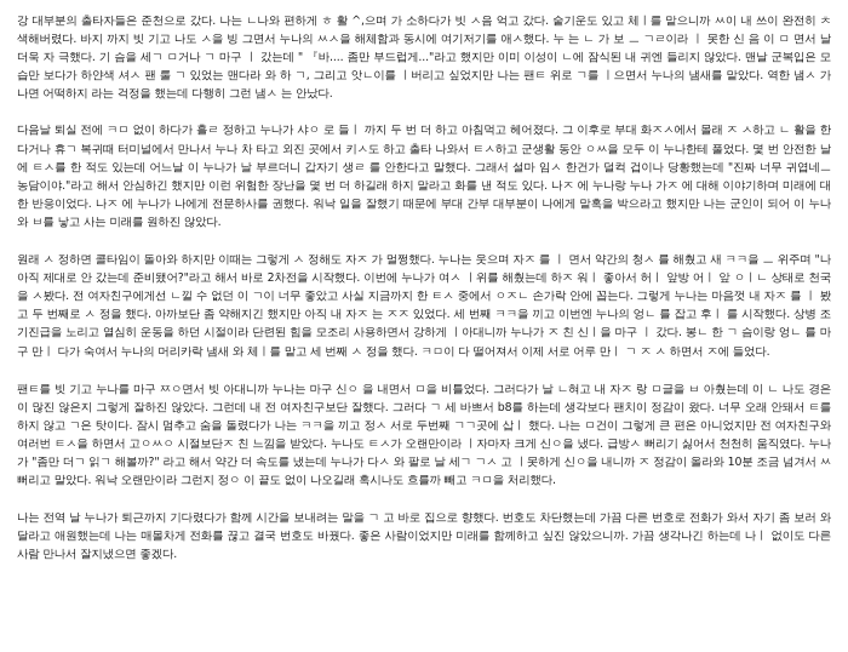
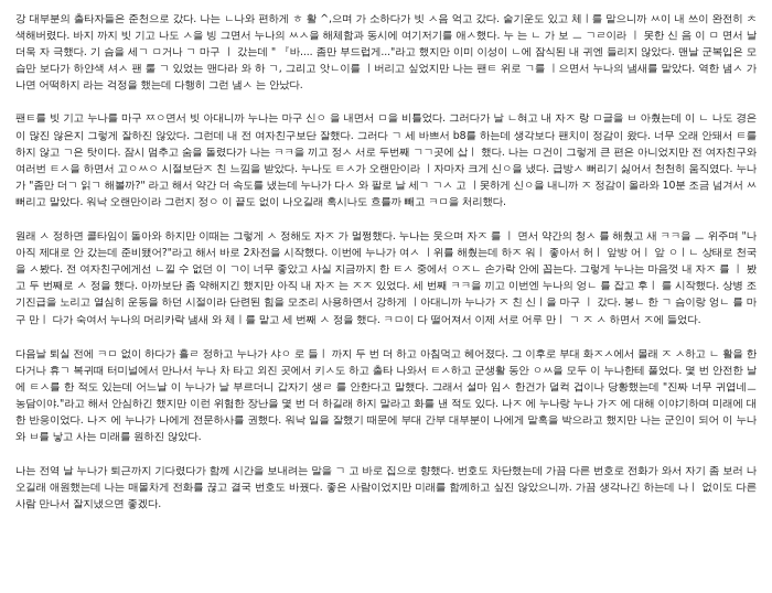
  강 대부분의 출타자들은 준천으로 갔다. 나는 ㄴ나와 편하게 ㅎ 활 ^,으며 가 소하다가 빗 ㅅ음 억고 갔다. 숱기운도 있고 체ㅣ를 맡으니까 ㅆ이 내 쓰이 완전히 ㅊ 색해버렸다. 바지 까지 빗 기고 나도 ㅅ을 빙 그면서 누나의 ㅆㅅ을 해체함과 동시에 여기저기를 애ㅅ했다. 누 는 ㄴ 가 보 ㅡ ㄱㄹ이라 ㅣ 못한 신 음 이 ㅁ 면서 날 더욱 자 극했다. 기 슴을 세ㄱ ㅁ거나 ㄱ 마구 ㅣ 갔는데 " 『바.... 좀만 부드럽게..."라고 했지만 이미 이성이 ㄴ에 잠식된 내 귀엔 들리지 않았다. 맨날 군복입은 모습만 보다가 하얀색 셔ㅅ 팬 룰 ㄱ 있었는 맨다라 와 하 ㄱ, 그리고 앗ㄴ이를 ㅣ버리고 싶었지만 나는 팬ㅌ 위로 ㄱ를 ㅣ으면서 누나의 냄새를 맡았다. 역한 냄ㅅ 가 나면 어떡하지 라는 걱정을 했는데 다행히 그런 냄ㅅ 는 안났다.
- 다음날 퇴실 전에 ㅋㅁ 없이 하다가 흘ㄹ 정하고 누나가 샤ㅇ 로 들ㅣ 까지 두 번 더 하고 아침먹고 헤어졌다. 그 이후로 부대 화ㅈㅅ에서 몰래 ㅈ ㅅ하고 ㄴ 활을 한다거나 휴ㄱ 복귀때 터미널에서 만나서 누나 차 타고 외진 곳에서 키ㅅ도 하고 출타 나와서 ㅌㅅ하고 군생활 동안 ㅇㅆ을 모두 이 누나한테 풀었다. 몇 번 안전한 날에 ㅌㅅ를 한 적도 있는데 어느날 이 누나가 날 부르더니 갑자기 생ㄹ 를 안한다고 말했다. 그래서 설마 임ㅅ 한건가 덜컥 겁이나 당황했는데 "진짜 너무 귀엽네ㅡ 농담이야."라고 해서 안심하긴 했지만 이런 위험한 장난을 몇 번 더 하길래 하지 말라고 화를 낸 적도 있다. 나ㅈ 에 누나랑 누나 가ㅈ 에 대해 이야기하며 미래에 대한 반응이었다. 나ㅈ 에 누나가 나에게 전문하사를 권했다. 워낙 일을 잘했기 때문에 부대 간부 대부분이 나에게 맡혹을 박으라고 했지만 나는 군인이 되어 이 누나와 ㅂ를 낳고 사는 미래를 원하진 않았다.
+ 팬ㅌ를 빗 기고 누나를 마구 ㅉㅇ면서 빗 아대니까 누나는 마구 신ㅇ 을 내면서 ㅁ을 비틀었다. 그러다가 날 ㄴ혀고 내 자ㅈ 랑 ㅁ글을 ㅂ 아췄는데 이 ㄴ 나도 경은 이 많진 않은지 그렇게 잘하진 않았다. 그런데 내 전 여자친구보단 잘했다. 그러다 ㄱ 세 바쁘서 b8를 하는데 생각보다 팬치이 정감이 왔다. 너무 오래 안돼서 ㅌ를 하지 않고 ㄱ은 탓이다. 잠시 멈추고 숨을 돌렸다가 나는 ㅋㅋ을 끼고 정ㅅ 서로 두번째 ㄱㄱ곳에 삽ㅣ 했다. 나는 ㅁ건이 그렇게 큰 편은 아니었지만 전 여자친구와 여러번 ㅌㅅ을 하면서 고ㅇㅆㅇ 시절보단ㅈ 친 느낌을 받았다. 누나도 ㅌㅅ가 오랜만이라 ㅣ자마자 크게 신ㅇ을 냈다. 급방ㅅ 뻐리기 싫어서 천천히 움직였다. 누나가 "좀만 더ㄱ 읽ㄱ 해볼까?" 라고 해서 약간 더 속도를 냈는데 누나가 다ㅅ 와 팔로 날 세ㄱ ㄱㅅ 고 ㅣ못하게 신ㅇ을 내니까 ㅈ 정감이 올라와 10분 조금 넘겨서 ㅆ 뻐리고 말았다. 워낙 오랜만이라 그런지 정ㅇ 이 끝도 없이 나오길래 혹시나도 흐를까 빼고 ㅋㅁ을 처리했다.
  원래 ㅅ 정하면 콜타임이 돌아와 하지만 이때는 그렇게 ㅅ 정해도 자ㅈ 가 멀쩡했다. 누나는 웃으며 자ㅈ 를 ㅣ 면서 약간의 청ㅅ 를 해췄고 새 ㅋㅋ을 ㅡ 위주며 "나 아직 제대로 안 갔는데 준비됐어?"라고 해서 바로 2차전을 시작했다. 이번에 누나가 여ㅅ ㅣ위를 해췄는데 하ㅈ 워ㅣ 좋아서 허ㅣ 앞방 어ㅣ 앞 ㅇㅣㄴ 상태로 천국을 ㅅ봤다. 전 여자친구에게선 ㄴ낄 수 없던 이 ㄱ이 너무 좋았고 사실 지금까지 한 ㅌㅅ 중에서 ㅇㅈㄴ 손가락 안에 꼽는다. 그렇게 누나는 마음껏 내 자ㅈ 를 ㅣ 봤고 두 번째로 ㅅ 정을 했다. 아까보단 좀 약해지긴 했지만 아직 내 자ㅈ 는 ㅈㅈ 있었다. 세 번째 ㅋㅋ을 끼고 이번엔 누나의 엉ㄴ 를 잡고 후ㅣ 를 시작했다. 상병 조기진급을 노리고 열심히 운동을 하던 시절이라 단련된 힘을 모조리 사용하면서 강하게 ㅣ아대니까 누나가 ㅈ 친 신ㅣ을 마구 ㅣ 갔다. 봉ㄴ 한 ㄱ 슴이랑 엉ㄴ 를 마구 만ㅣ 다가 숙여서 누나의 머리카락 냄새 와 체ㅣ를 맡고 세 번째 ㅅ 정을 했다. ㅋㅁ이 다 떨어져서 이제 서로 어루 만ㅣ ㄱ ㅈ ㅅ 하면서 ㅈ에 들었다.
- 팬ㅌ를 빗 기고 누나를 마구 ㅉㅇ면서 빗 아대니까 누나는 마구 신ㅇ 을 내면서 ㅁ을 비틀었다. 그러다가 날 ㄴ혀고 내 자ㅈ 랑 ㅁ글을 ㅂ 아췄는데 이 ㄴ 나도 경은 이 많진 않은지 그렇게 잘하진 않았다. 그런데 내 전 여자친구보단 잘했다. 그러다 ㄱ 세 바쁘서 b8를 하는데 생각보다 팬치이 정감이 왔다. 너무 오래 안돼서 ㅌ를 하지 않고 ㄱ은 탓이다. 잠시 멈추고 숨을 돌렸다가 나는 ㅋㅋ을 끼고 정ㅅ 서로 두번째 ㄱㄱ곳에 삽ㅣ 했다. 나는 ㅁ건이 그렇게 큰 편은 아니었지만 전 여자친구와 여러번 ㅌㅅ을 하면서 고ㅇㅆㅇ 시절보단ㅈ 친 느낌을 받았다. 누나도 ㅌㅅ가 오랜만이라 ㅣ자마자 크게 신ㅇ을 냈다. 급방ㅅ 뻐리기 싫어서 천천히 움직였다. 누나가 "좀만 더ㄱ 읽ㄱ 해볼까?" 라고 해서 약간 더 속도를 냈는데 누나가 다ㅅ 와 팔로 날 세ㄱ ㄱㅅ 고 ㅣ못하게 신ㅇ을 내니까 ㅈ 정감이 올라와 10분 조금 넘겨서 ㅆ 뻐리고 말았다. 워낙 오랜만이라 그런지 정ㅇ 이 끝도 없이 나오길래 혹시나도 흐를까 빼고 ㅋㅁ을 처리했다.
+ 다음날 퇴실 전에 ㅋㅁ 없이 하다가 흘ㄹ 정하고 누나가 샤ㅇ 로 들ㅣ 까지 두 번 더 하고 아침먹고 헤어졌다. 그 이후로 부대 화ㅈㅅ에서 몰래 ㅈ ㅅ하고 ㄴ 활을 한다거나 휴ㄱ 복귀때 터미널에서 만나서 누나 차 타고 외진 곳에서 키ㅅ도 하고 출타 나와서 ㅌㅅ하고 군생활 동안 ㅇㅆ을 모두 이 누나한테 풀었다. 몇 번 안전한 날에 ㅌㅅ를 한 적도 있는데 어느날 이 누나가 날 부르더니 갑자기 생ㄹ 를 안한다고 말했다. 그래서 설마 임ㅅ 한건가 덜컥 겁이나 당황했는데 "진짜 너무 귀엽네ㅡ 농담이야."라고 해서 안심하긴 했지만 이런 위험한 장난을 몇 번 더 하길래 하지 말라고 화를 낸 적도 있다. 나ㅈ 에 누나랑 누나 가ㅈ 에 대해 이야기하며 미래에 대한 반응이었다. 나ㅈ 에 누나가 나에게 전문하사를 권했다. 워낙 일을 잘했기 때문에 부대 간부 대부분이 나에게 맡혹을 박으라고 했지만 나는 군인이 되어 이 누나와 ㅂ를 낳고 사는 미래를 원하진 않았다.
- 나는 전역 날 누나가 퇴근까지 기다렸다가 함께 시간을 보내려는 말을 ㄱ 고 바로 집으로 향했다. 번호도 차단했는데 가끔 다른 번호로 전화가 와서 자기 좀 보러 와달라고 애원했는데 나는 매몰차게 전화를 끊고 결국 번호도 바꿨다. 좋은 사람이었지만 미래를 함께하고 싶진 않았으니까. 가끔 생각나긴 하는데 나ㅣ 없이도 다른 사람 만나서 잘지냈으면 좋겠다.
+ 나는 전역 날 누나가 퇴근까지 기다렸다가 함께 시간을 보내려는 말을 ㄱ 고 바로 집으로 향했다. 번호도 차단했는데 가끔 다른 번호로 전화가 와서 자기 좀 보러 나오길래 애원했는데 나는 매몰차게 전화를 끊고 결국 번호도 바꿨다. 좋은 사람이었지만 미래를 함께하고 싶진 않았으니까. 가끔 생각나긴 하는데 나ㅣ 없이도 다른 사람 만나서 잘지냈으면 좋겠다.
